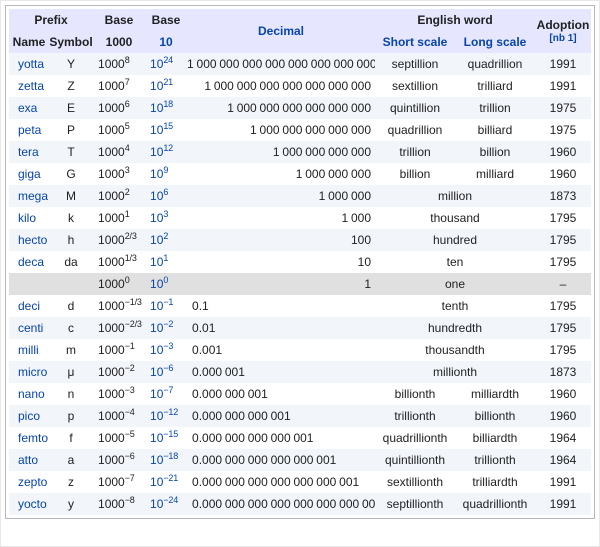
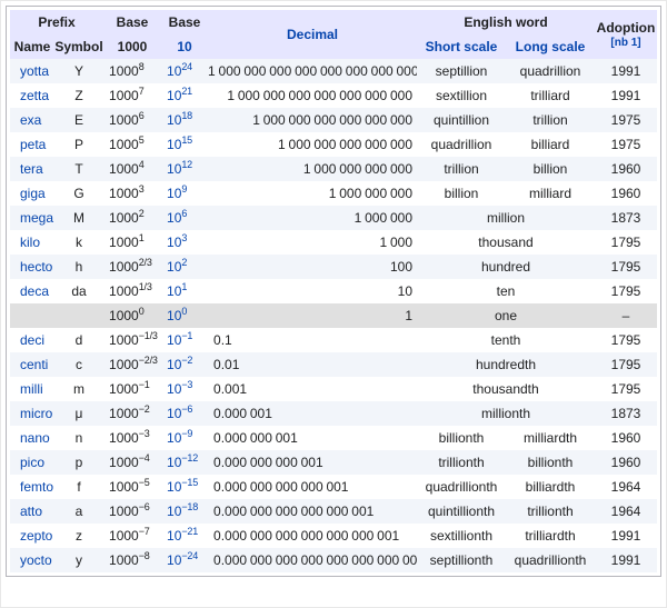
  Prefix	Base	Base	Decimal	English word	Adoption [nb 1]
  Name	Symbol	1000	10	Short scale	Long scale
  yotta	Y	10008	1024	1 000 000 000 000 000 000 000 000	septillion	quadrillion	1991
  zetta	Z	10007	1021	1 000 000 000 000 000 000 000	sextillion	trilliard	1991
  exa	E	10006	1018	1 000 000 000 000 000 000	quintillion	trillion	1975
  peta	P	10005	1015	1 000 000 000 000 000	quadrillion	billiard	1975
  tera	T	10004	1012	1 000 000 000 000	trillion	billion	1960
  giga	G	10003	109	1 000 000 000	billion	milliard	1960
  mega	M	10002	106	1 000 000	million	1873
  kilo	k	10001	103	1 000	thousand	1795
  hecto	h	10002/3	102	100	hundred	1795
  deca	da	10001/3	101	10	ten	1795
  		10000	100	1	one	–
  deci	d	1000−1/3	10−1	0.1	tenth	1795
  centi	c	1000−2/3	10−2	0.01	hundredth	1795
  milli	m	1000−1	10−3	0.001	thousandth	1795
  micro	μ	1000−2	10−6	0.000 001	millionth	1873
- nano	n	1000−3	10−7	0.000 000 001	billionth	milliardth	1960
+ nano	n	1000−3	10−9	0.000 000 001	billionth	milliardth	1960
  pico	p	1000−4	10−12	0.000 000 000 001	trillionth	billionth	1960
  femto	f	1000−5	10−15	0.000 000 000 000 001	quadrillionth	billiardth	1964
  atto	a	1000−6	10−18	0.000 000 000 000 000 001	quintillionth	trillionth	1964
  zepto	z	1000−7	10−21	0.000 000 000 000 000 000 001	sextillionth	trilliardth	1991
  yocto	y	1000−8	10−24	0.000 000 000 000 000 000 000 00	septillionth	quadrillionth	1991
